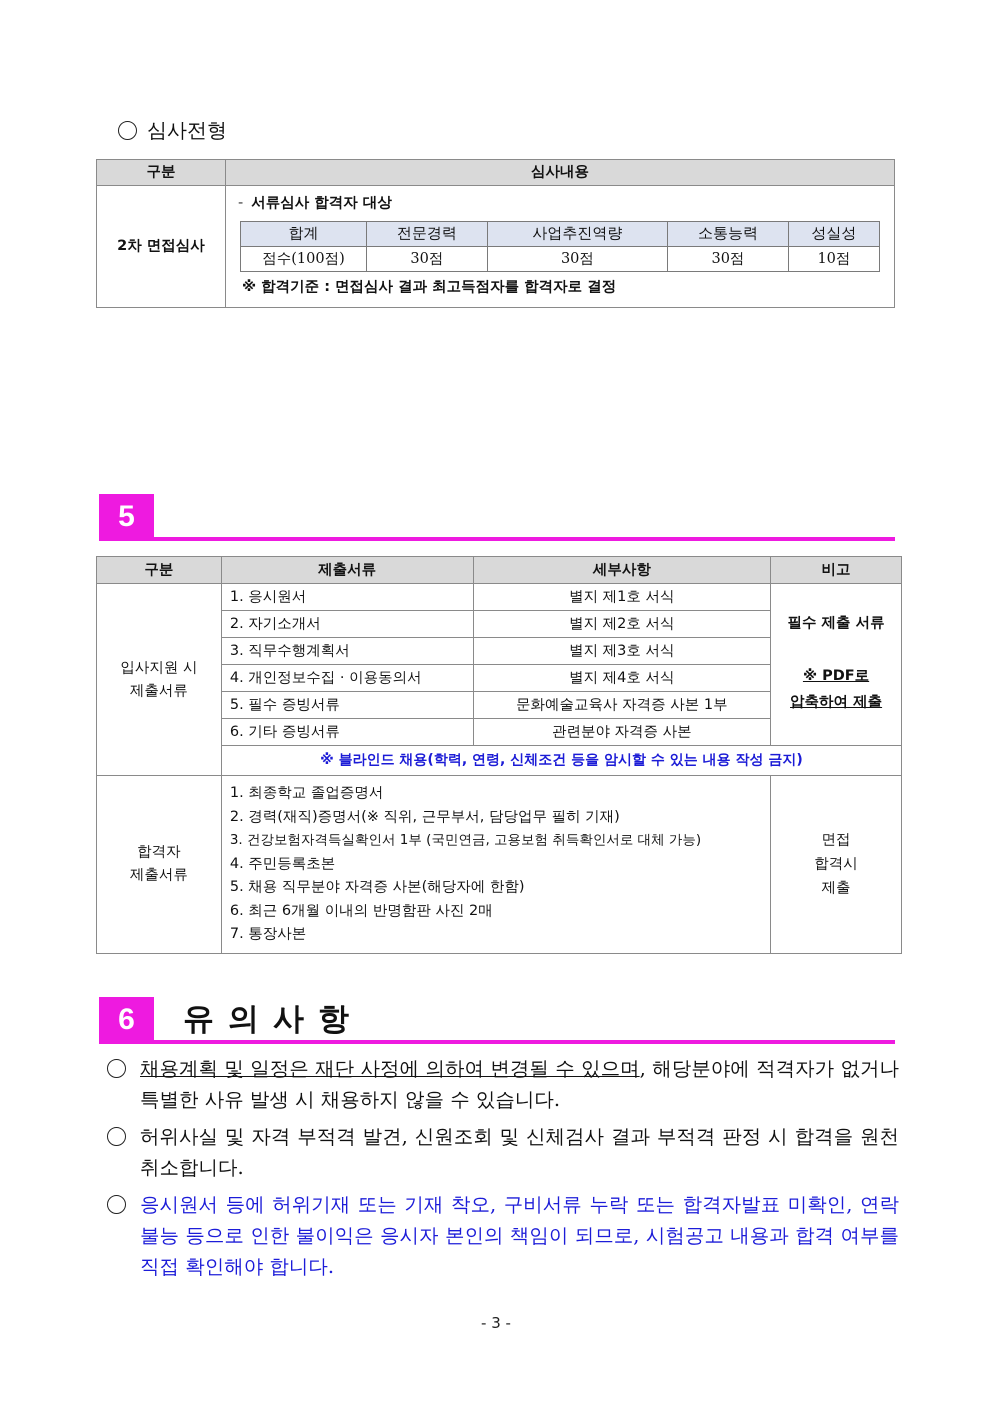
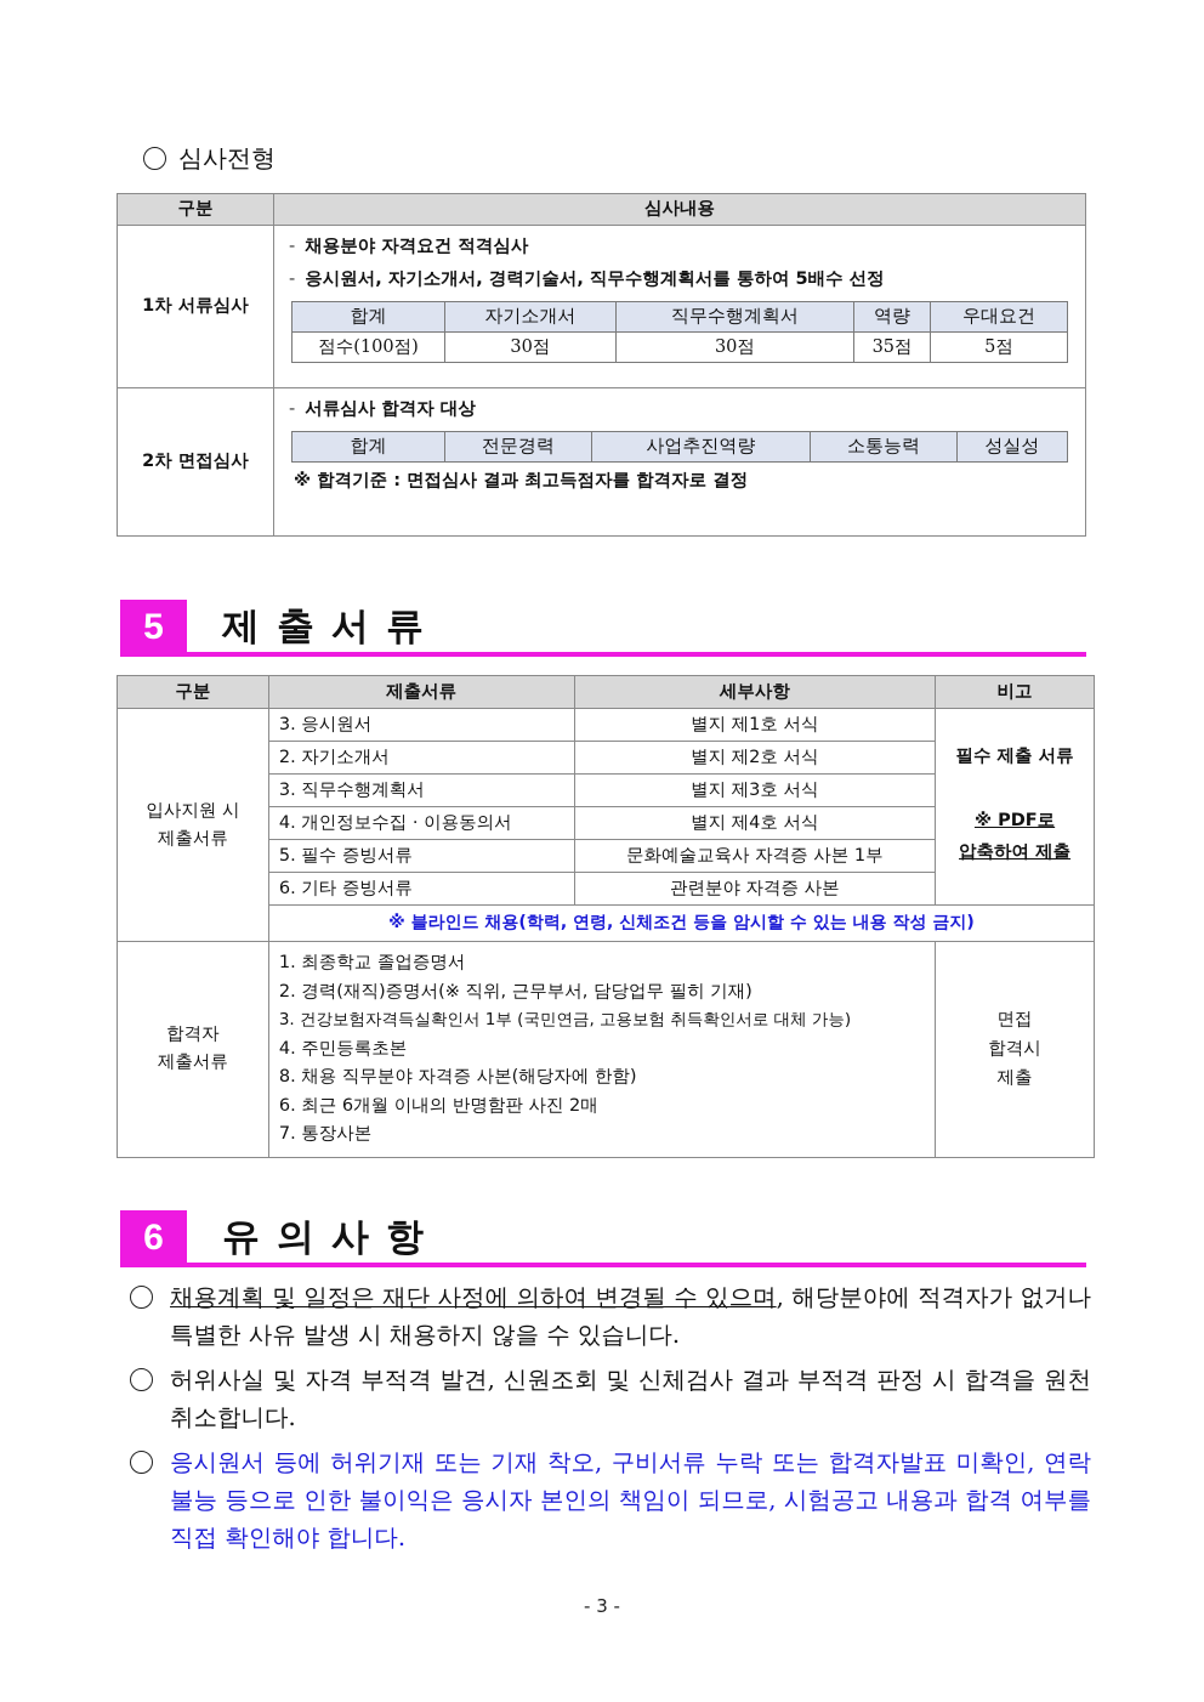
  심사전형
  구분	심사내용
+ 1차 서류심사	- 채용분야 자격요건 적격심사 - 응시원서, 자기소개서, 경력기술서, 직무수행계획서를 통하여 5배수 선정
+ 합계	자기소개서	직무수행계획서	역량	우대요건
+ 점수(100점)	30점	30점	35점	5점
  2차 면접심사	- 서류심사 합격자 대상
  합계	전문경력	사업추진역량	소통능력	성실성
- 점수(100점)	30점	30점	30점	10점
  	※ 합격기준 : 면접심사 결과 최고득점자를 합격자로 결정
  5
+ 제출서류
  구분	제출서류	세부사항	비고
- 입사지원 시 제출서류	1. 응시원서	별지 제1호 서식	필수 제출 서류 ※ PDF로 압축하여 제출
+ 입사지원 시 제출서류	3. 응시원서	별지 제1호 서식	필수 제출 서류 ※ PDF로 압축하여 제출
  2. 자기소개서	별지 제2호 서식
  3. 직무수행계획서	별지 제3호 서식
  4. 개인정보수집 · 이용동의서	별지 제4호 서식
  5. 필수 증빙서류	문화예술교육사 자격증 사본 1부
  6. 기타 증빙서류	관련분야 자격증 사본
  ※ 블라인드 채용(학력, 연령, 신체조건 등을 암시할 수 있는 내용 작성 금지)
- 합격자 제출서류	1. 최종학교 졸업증명서 2. 경력(재직)증명서(※ 직위, 근무부서, 담당업무 필히 기재) 3. 건강보험자격득실확인서 1부 (국민연금, 고용보험 취득확인서로 대체 가능) 4. 주민등록초본 5. 채용 직무분야 자격증 사본(해당자에 한함) 6. 최근 6개월 이내의 반명함판 사진 2매 7. 통장사본	면접 합격시 제출
+ 합격자 제출서류	1. 최종학교 졸업증명서 2. 경력(재직)증명서(※ 직위, 근무부서, 담당업무 필히 기재) 3. 건강보험자격득실확인서 1부 (국민연금, 고용보험 취득확인서로 대체 가능) 4. 주민등록초본 8. 채용 직무분야 자격증 사본(해당자에 한함) 6. 최근 6개월 이내의 반명함판 사진 2매 7. 통장사본	면접 합격시 제출
  6
  유의사항
  채용계획 및 일정은 재단 사정에 의하여 변경될 수 있으며, 해당분야에 적격자가 없거나 특별한 사유 발생 시 채용하지 않을 수 있습니다.
  허위사실 및 자격 부적격 발견, 신원조회 및 신체검사 결과 부적격 판정 시 합격을 원천 취소합니다.
  응시원서 등에 허위기재 또는 기재 착오, 구비서류 누락 또는 합격자발표 미확인, 연락 불능 등으로 인한 불이익은 응시자 본인의 책임이 되므로, 시험공고 내용과 합격 여부를 직접 확인해야 합니다.
  - 3 -
